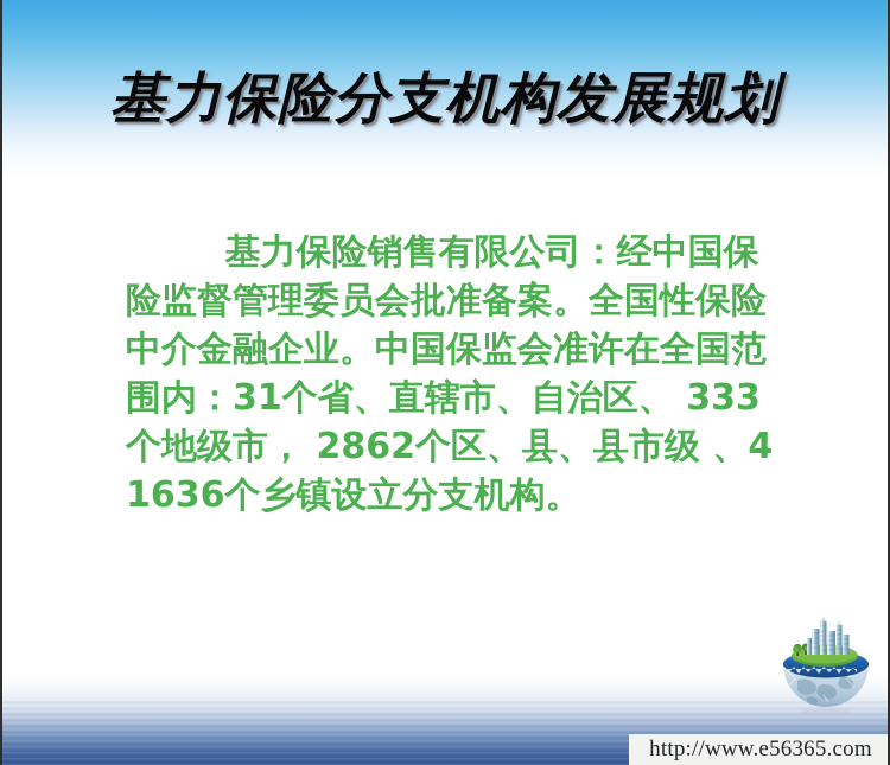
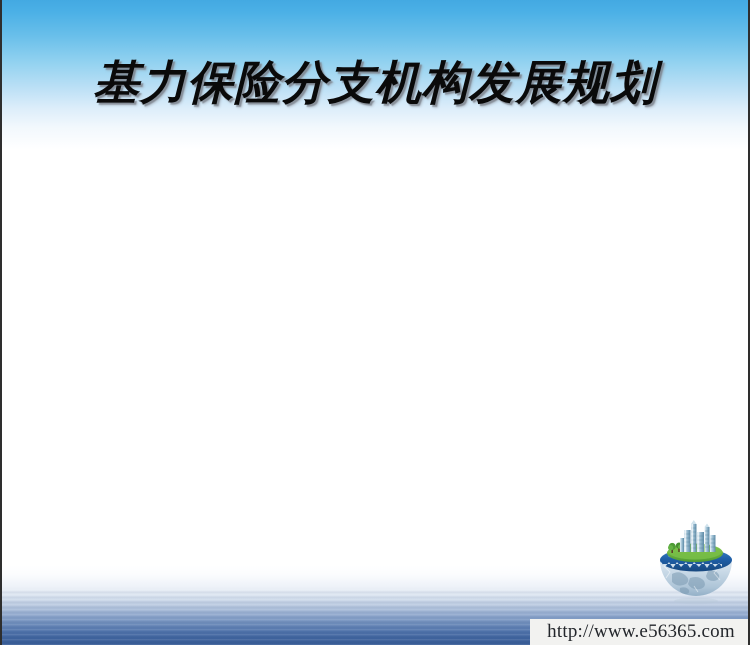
  基力保险分支机构发展规划
- 基力保险销售有限公司：经中国保险监督管理委员会批准备案。全国性保险中介金融企业。中国保监会准许在全国范围内：31个省、直辖市、自治区、 333个地级市， 2862个区、县、县市级 、41636个乡镇设立分支机构。
  http://www.e56365.com
